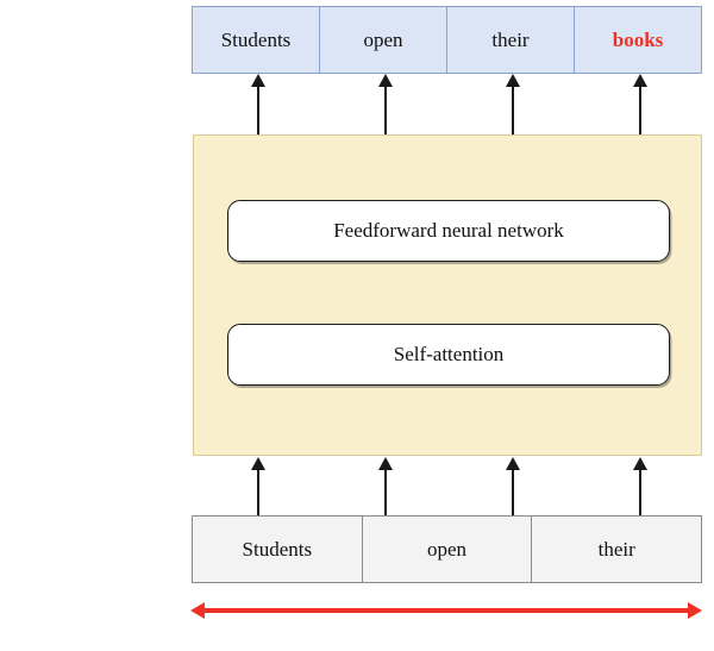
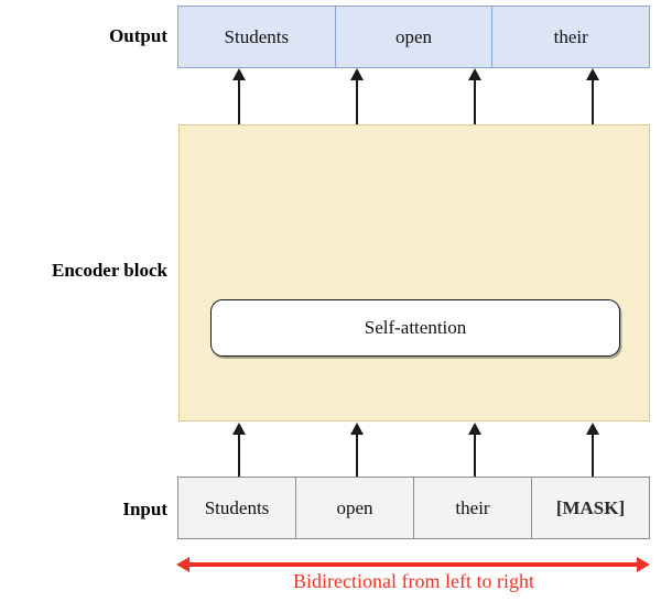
+ Output
+ Encoder block
+ Input
  Students
  open
  their
- books
- Feedforward neural network
  Self-attention
  Students
  open
  their
+ [MASK]
+ Bidirectional from left to right
